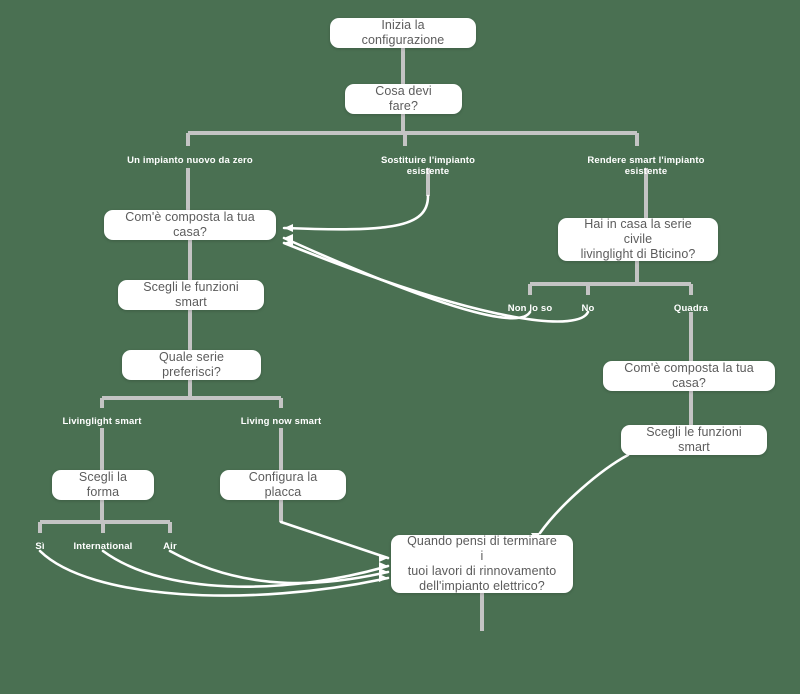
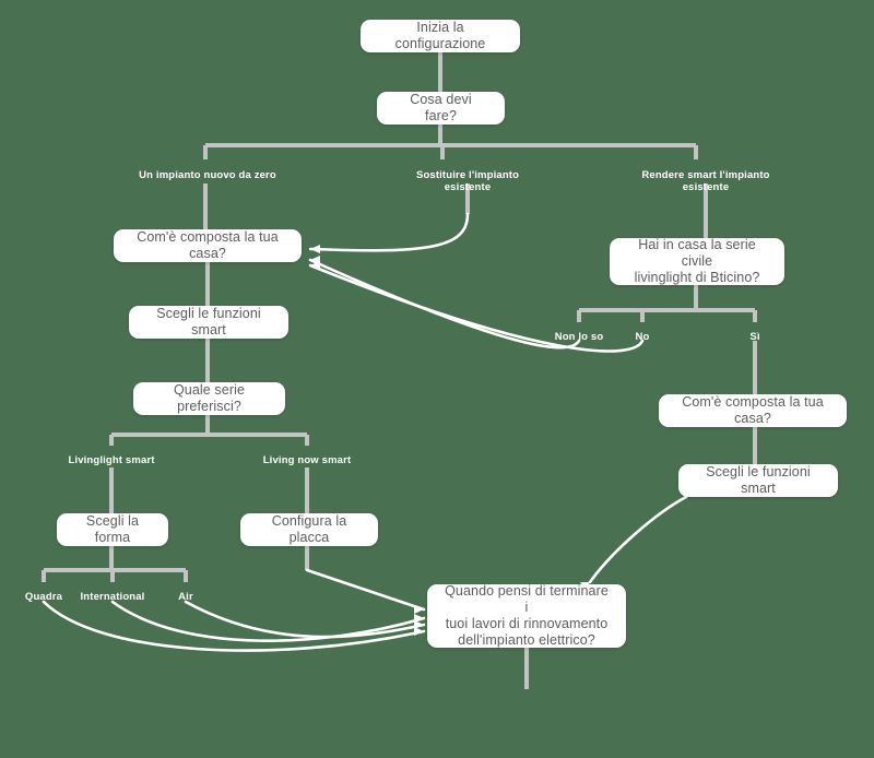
  Inizia la configurazione
  Cosa devi fare?
  Com'è composta la tua casa?
  Scegli le funzioni smart
  Quale serie preferisci?
  Scegli la forma
  Configura la placca
  Hai in casa la serie civile
  livinglight di Bticino?
  Com'è composta la tua casa?
  Scegli le funzioni smart
  Quando pensi di terminare i
  tuoi lavori di rinnovamento
  dell'impianto elettrico?
  Un impianto nuovo da zero
  Sostituire l'impianto
  esistente
  Rendere smart l'impianto
  esistente
  Non lo so
  No
- Quadra
+ Sì
  Livinglight smart
  Living now smart
- Sì
+ Quadra
  International
  Air
